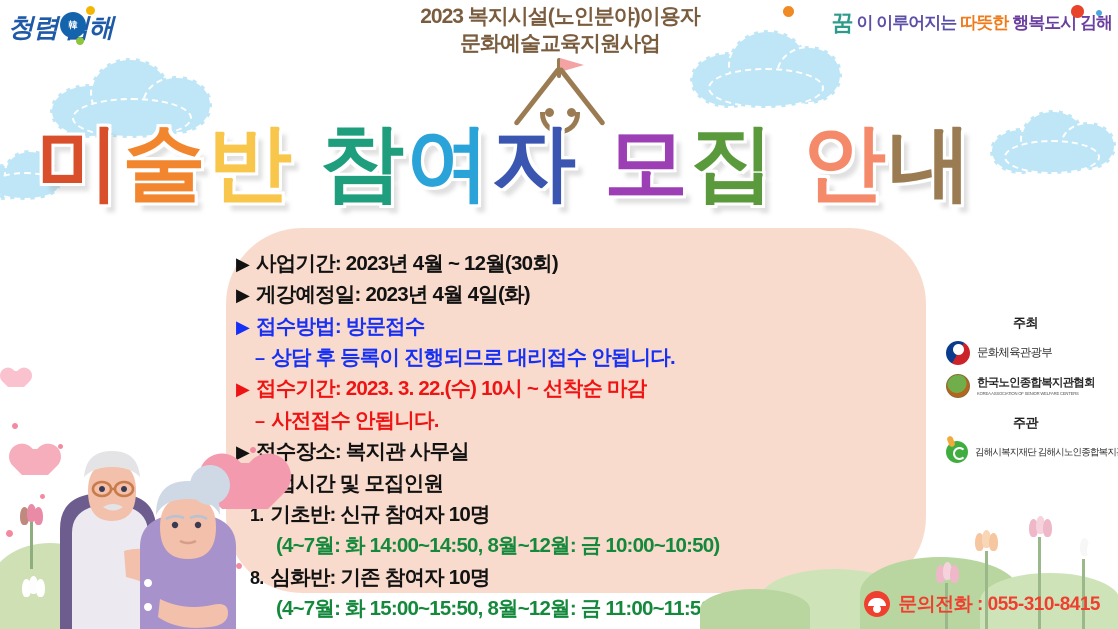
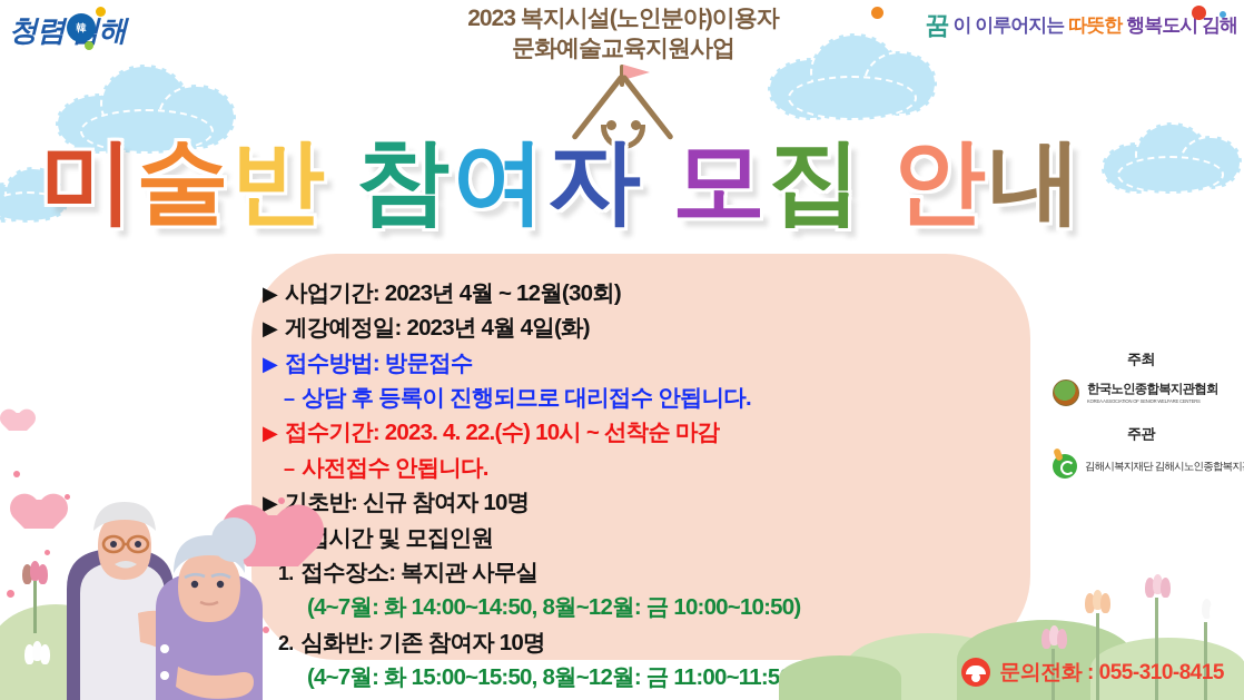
  청렴해
  韓
  2023 복지시설(노인분야)이용자
  문화예술교육지원사업
  꿈
  이 이루어지는
  따뜻한
  행복도시 김해
  미술반 참여자 모집 안내
  ▶ 사업기간: 2023년 4월 ~ 12월(30회)
  ▶ 게강예정일: 2023년 4월 4일(화)
  ▶ 접수방법: 방문접수
  – 상담 후 등록이 진행되므로 대리접수 안됩니다.
- ▶ 접수기간: 2023. 3. 22.(수) 10시 ~ 선착순 마감
+ ▶ 접수기간: 2023. 4. 22.(수) 10시 ~ 선착순 마감
  – 사전접수 안됩니다.
- ▶ 접수장소: 복지관 사무실
+ ▶ 기초반: 신규 참여자 10명
  시간 및 모집인원
- 1. 기초반: 신규 참여자 10명
+ 1. 접수장소: 복지관 사무실
  (4~7월: 화 14:00~14:50, 8월~12월: 금 10:00~10:50)
- 8. 심화반: 기존 참여자 10명
+ 2. 심화반: 기존 참여자 10명
  (4~7월: 화 15:00~15:50, 8월~12월: 금 11:00~11:5
  주최
- 문화체육관광부
  한국노인종합복지관협회
  주관
  김해시복지재단 김해시노인종합복지
  문의전화 : 055-310-8415
